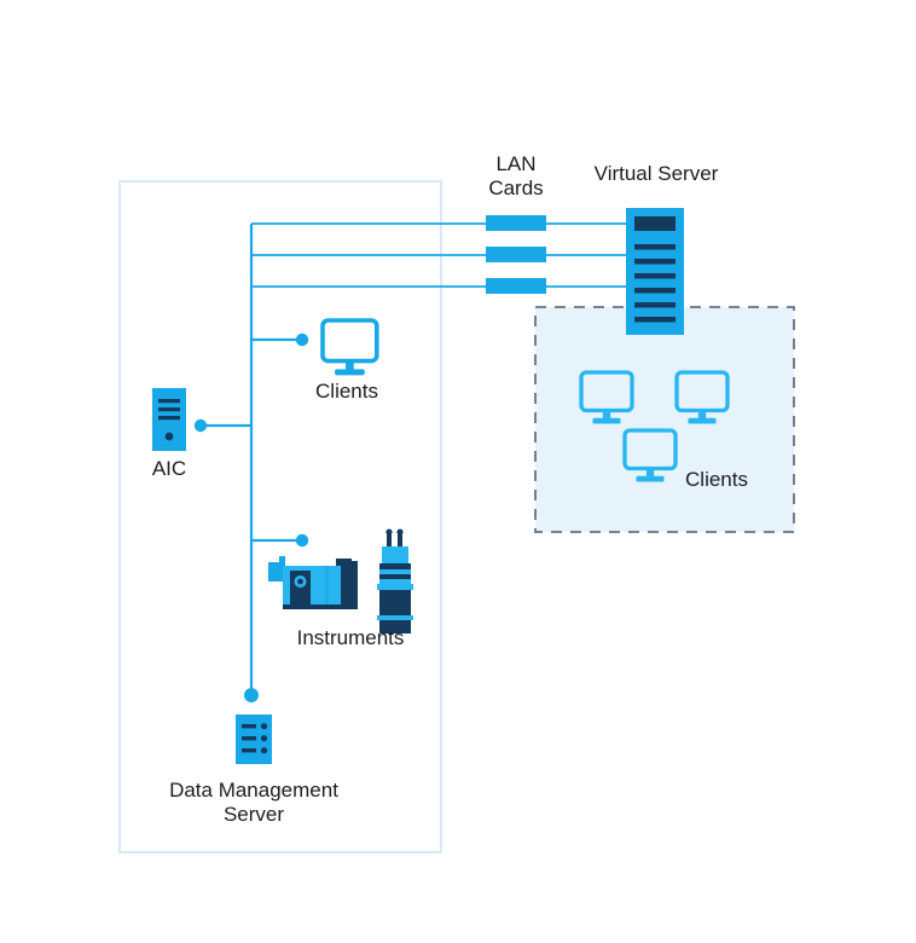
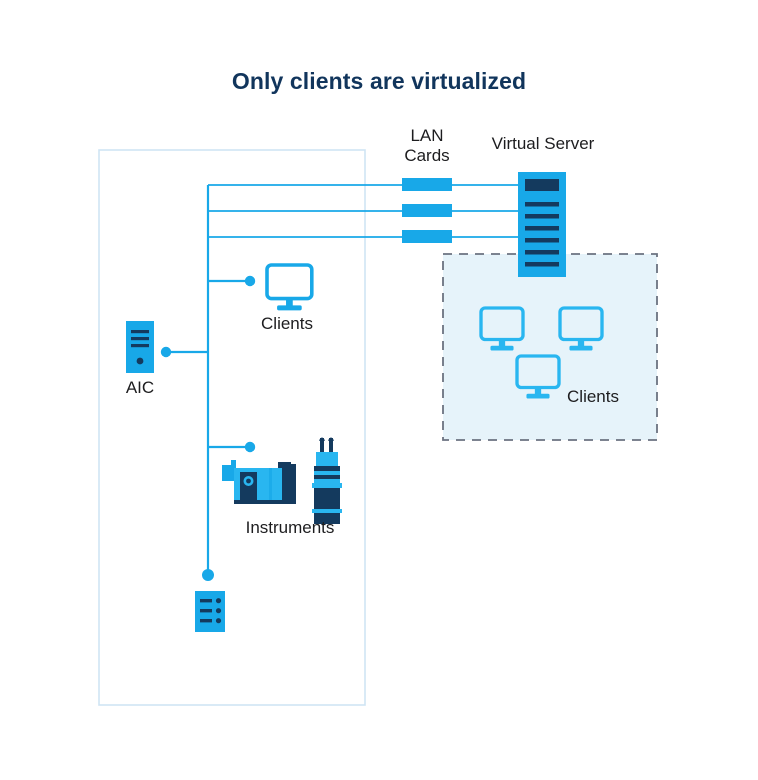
+ Only clients are virtualized
  LAN
  Cards
  Virtual Server
  Clients
  Clients
  AIC
  Instruments
- Data Management
- Server
